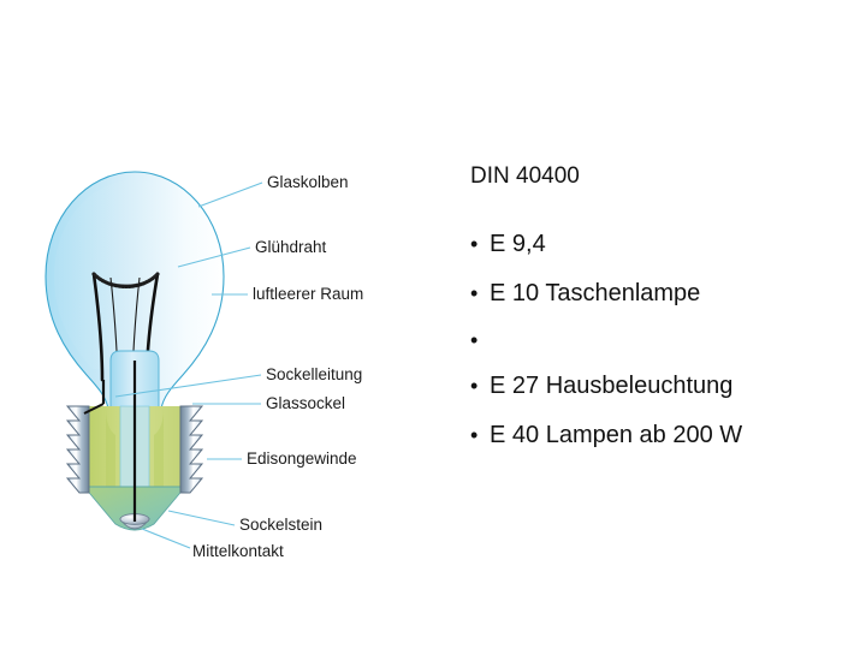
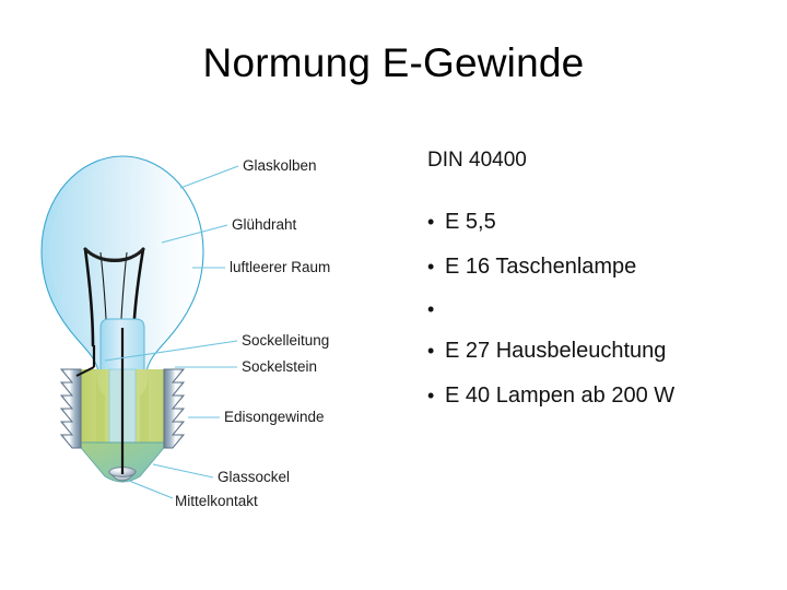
+ Normung E-Gewinde
  Glaskolben
  Glühdraht
  luftleerer Raum
  Sockelleitung
- Glassockel
+ Sockelstein
  Edisongewinde
- Sockelstein
+ Glassockel
  Mittelkontakt
  DIN 40400
  •
- E 9,4
+ E 5,5
  •
- E 10 Taschenlampe
+ E 16 Taschenlampe
  •
  •
  E 27 Hausbeleuchtung
  •
  E 40 Lampen ab 200 W
